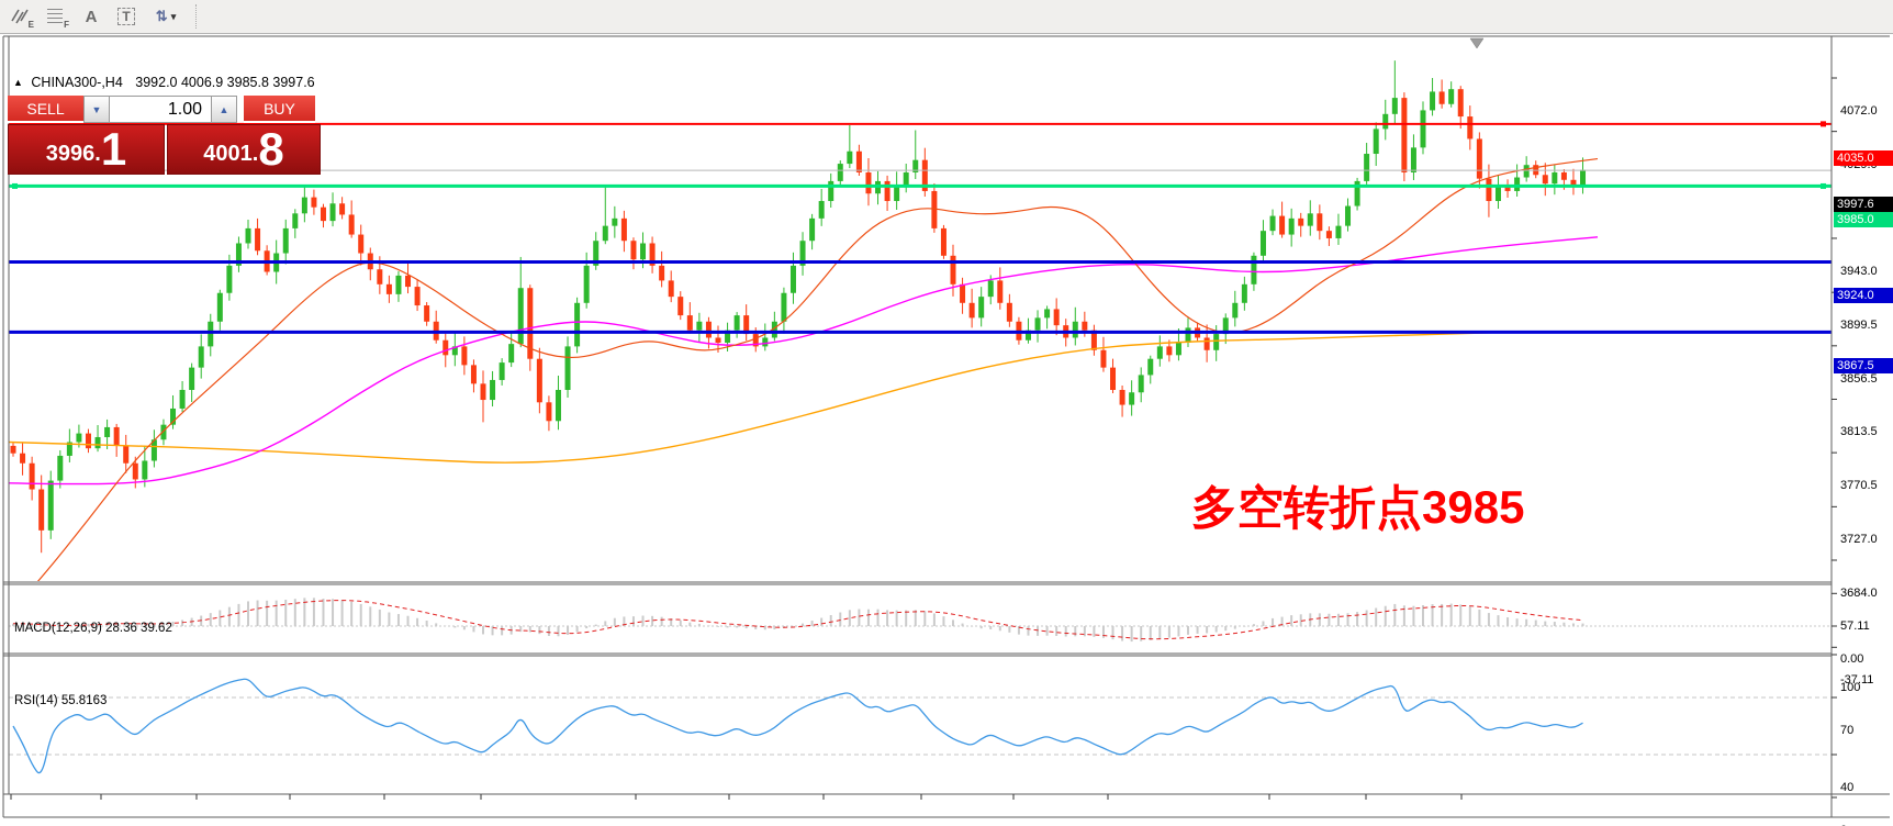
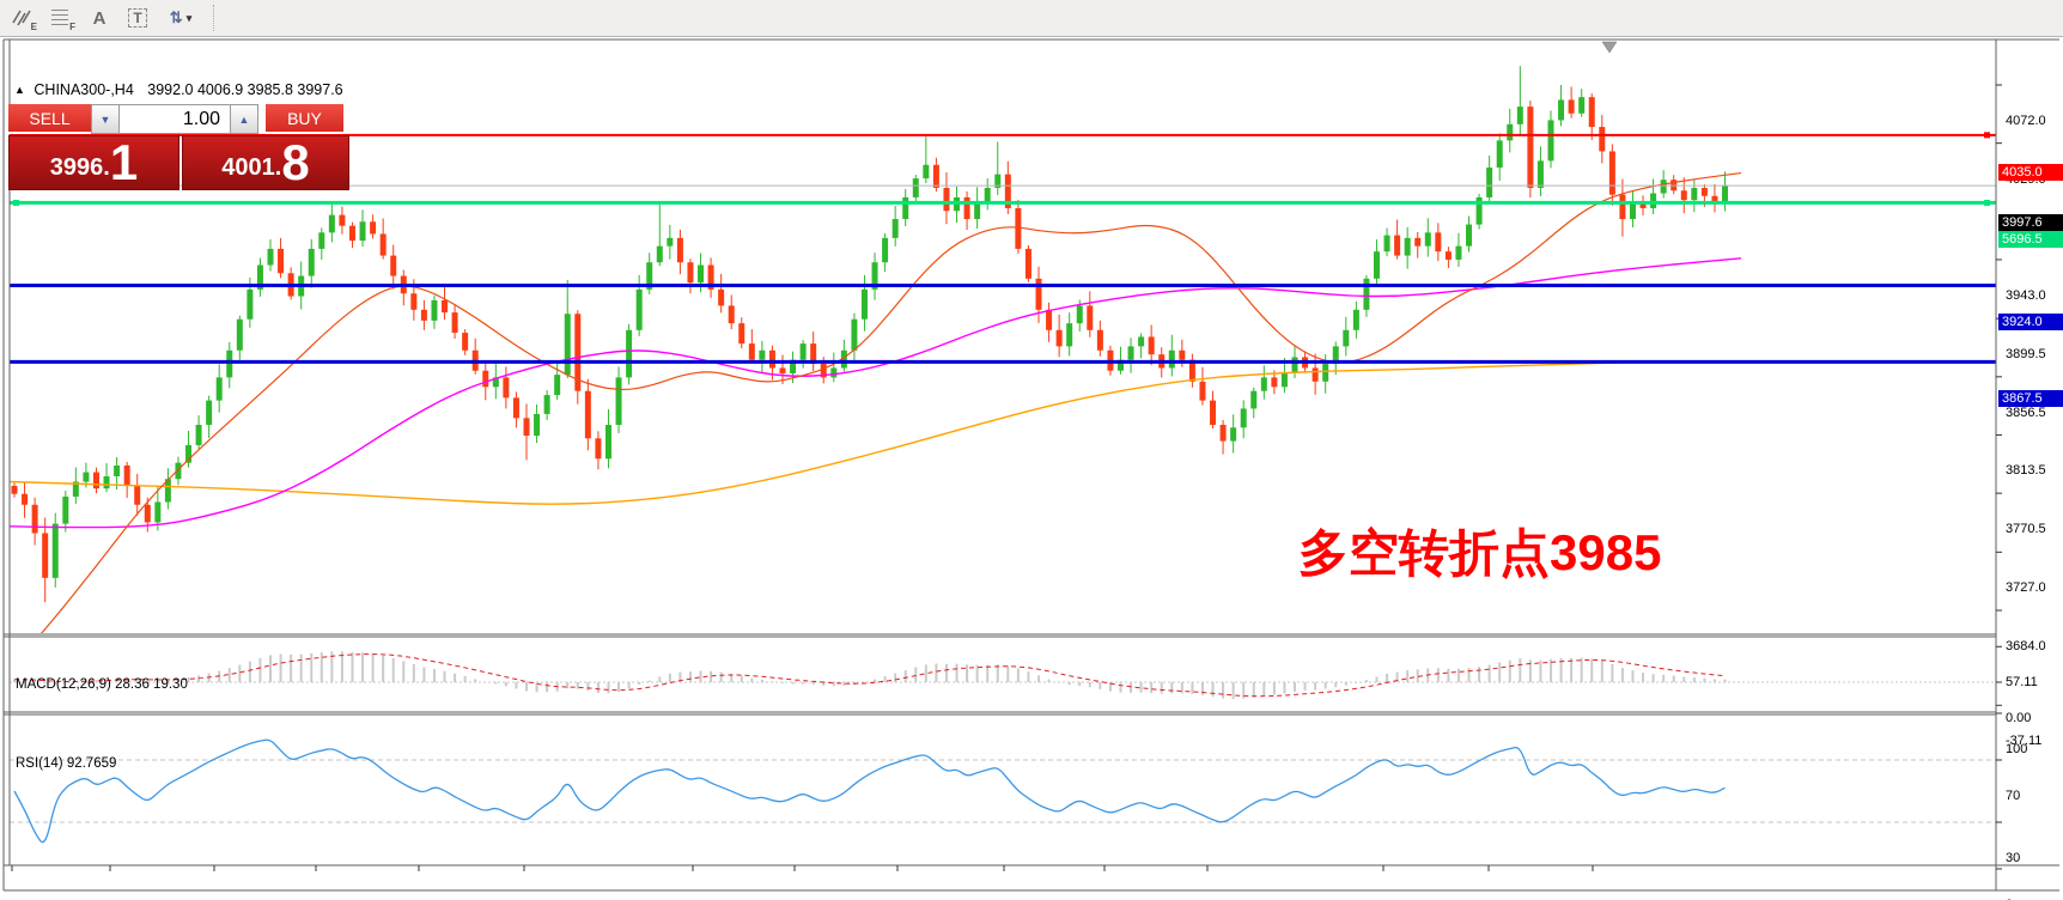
  E
  F
  A
  T
  ⇅
  ▾
  ▲ CHINA300-,H4 3992.0 4006.9 3985.8 3997.6
  SELL
  ▼
  1.00
  ▲
  BUY
  3996
  .
  1
  4001
  .
  8
  多空转折点3985
- MACD(12,26,9) 28.36 39.62
+ MACD(12,26,9) 28.36 19.30
- RSI(14) 55.8163
+ RSI(14) 92.7659
  4072.0
  3943.0
  3899.5
  3856.5
  3813.5
  3770.5
  3727.0
  3684.0
  57.11
  0.00
  -37.11
  100
  70
- 40
+ 30
  4035.0
  3997.6
- 3985.0
+ 5696.5
  3924.0
  3867.5
